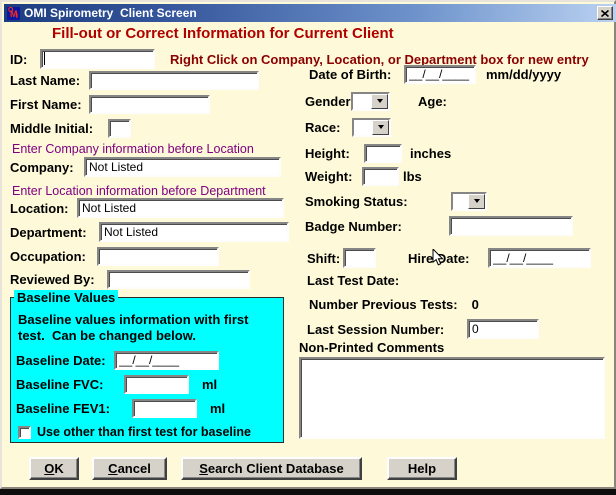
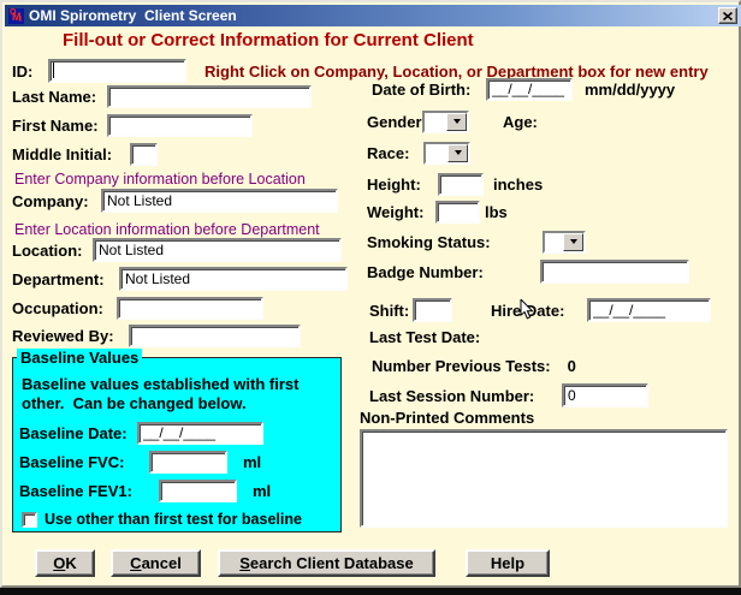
  M
  OMI Spirometry Client Screen
  Fill-out or Correct Information for Current Client
  ID:
  Right Click on Company, Location, or Department box for new entry
  Last Name:
  First Name:
  Middle Initial:
  Enter Company information before Location
  Company:
  Not Listed
  Enter Location information before Department
  Location:
  Not Listed
  Department:
  Not Listed
  Occupation:
  Reviewed By:
  Baseline Values
- Baseline values information with first
+ Baseline values established with first
- test. Can be changed below.
+ other. Can be changed below.
  Baseline Date:
  __/__/____
  Baseline FVC:
  ml
  Baseline FEV1:
  ml
  Use other than first test for baseline
  Date of Birth:
  __/__/____
  mm/dd/yyyy
  Gender
  Age:
  Race:
  Height:
  inches
  Weight:
  lbs
  Smoking Status:
  Badge Number:
  Shift:
  Hireate:
  __/__/____
  Last Test Date:
  Number Previous Tests:
  0
  Last Session Number:
  0
  Non-Printed Comments
  OK
  Cancel
  Search Client Database
  Help
